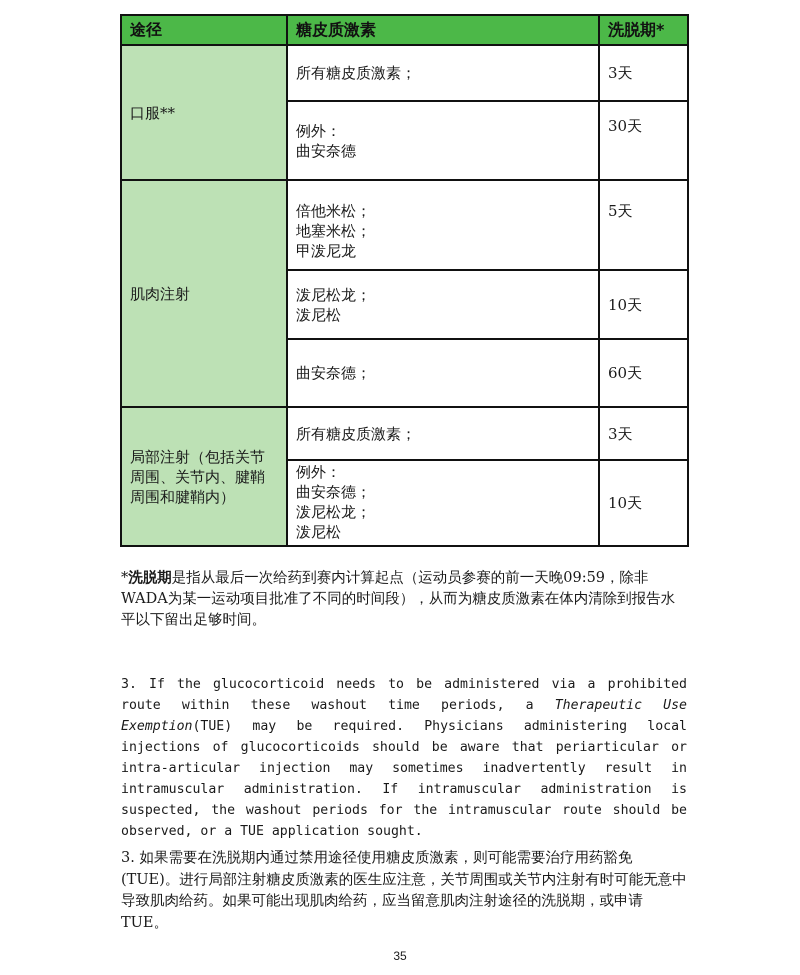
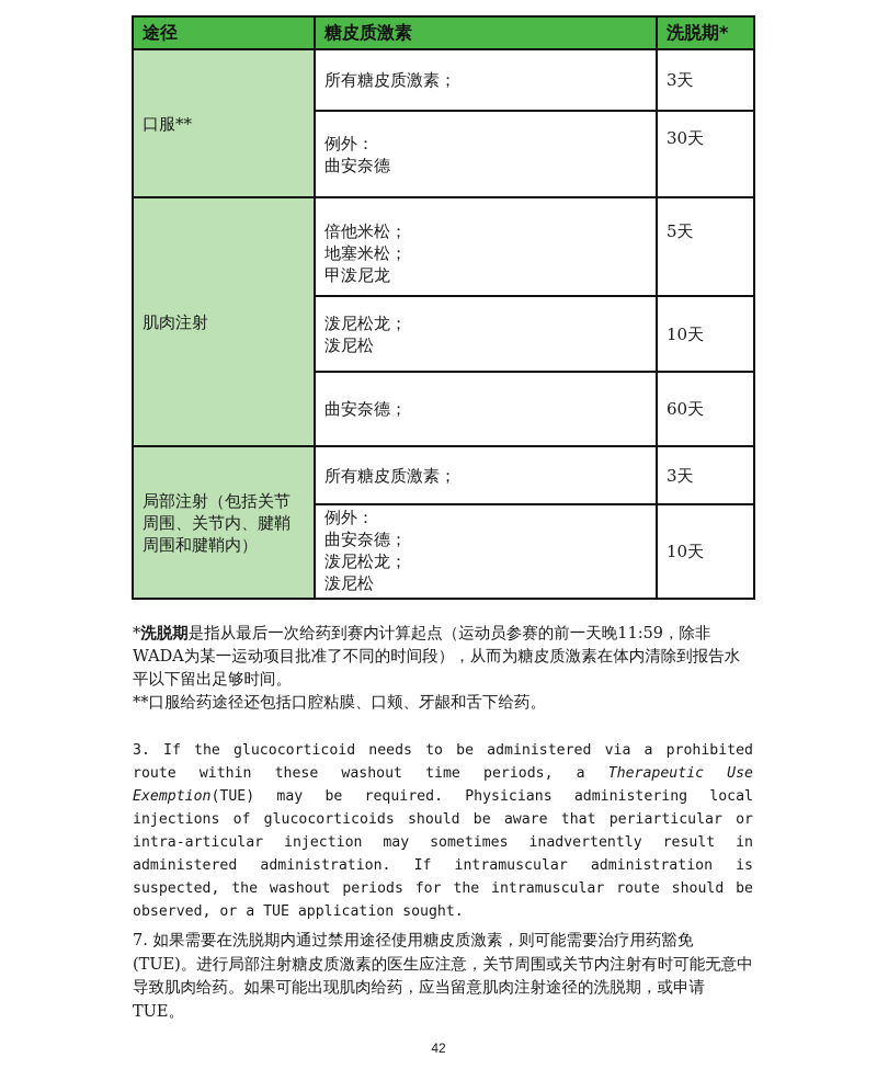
  途径	糖皮质激素	洗脱期*
  口服**	所有糖皮质激素；	3天
  例外：曲安奈德	30天
  肌肉注射	倍他米松；地塞米松；甲泼尼龙	5天
  泼尼松龙；泼尼松	10天
  曲安奈德；	60天
  局部注射（包括关节周围、关节内、腱鞘周围和腱鞘内）	所有糖皮质激素；	3天
  例外：曲安奈德；泼尼松龙；泼尼松	10天
- *洗脱期是指从最后一次给药到赛内计算起点（运动员参赛的前一天晚09:59，除非WADA为某一运动项目批准了不同的时间段），从而为糖皮质激素在体内清除到报告水平以下留出足够时间。
+ *洗脱期是指从最后一次给药到赛内计算起点（运动员参赛的前一天晚11:59，除非WADA为某一运动项目批准了不同的时间段），从而为糖皮质激素在体内清除到报告水平以下留出足够时间。
+ **口服给药途径还包括口腔粘膜、口颊、牙龈和舌下给药。
- 3. If the glucocorticoid needs to be administered via a prohibited route within these washout time periods, a Therapeutic Use Exemption(TUE) may be required. Physicians administering local injections of glucocorticoids should be aware that periarticular or intra-articular injection may sometimes inadvertently result in intramuscular administration. If intramuscular administration is suspected, the washout periods for the intramuscular route should be observed, or a TUE application sought.
+ 3. If the glucocorticoid needs to be administered via a prohibited route within these washout time periods, a Therapeutic Use Exemption(TUE) may be required. Physicians administering local injections of glucocorticoids should be aware that periarticular or intra-articular injection may sometimes inadvertently result in administered administration. If intramuscular administration is suspected, the washout periods for the intramuscular route should be observed, or a TUE application sought.
- 3. 如果需要在洗脱期内通过禁用途径使用糖皮质激素，则可能需要治疗用药豁免(TUE)。进行局部注射糖皮质激素的医生应注意，关节周围或关节内注射有时可能无意中导致肌肉给药。如果可能出现肌肉给药，应当留意肌肉注射途径的洗脱期，或申请TUE。
+ 7. 如果需要在洗脱期内通过禁用途径使用糖皮质激素，则可能需要治疗用药豁免(TUE)。进行局部注射糖皮质激素的医生应注意，关节周围或关节内注射有时可能无意中导致肌肉给药。如果可能出现肌肉给药，应当留意肌肉注射途径的洗脱期，或申请TUE。
- 35
+ 42
